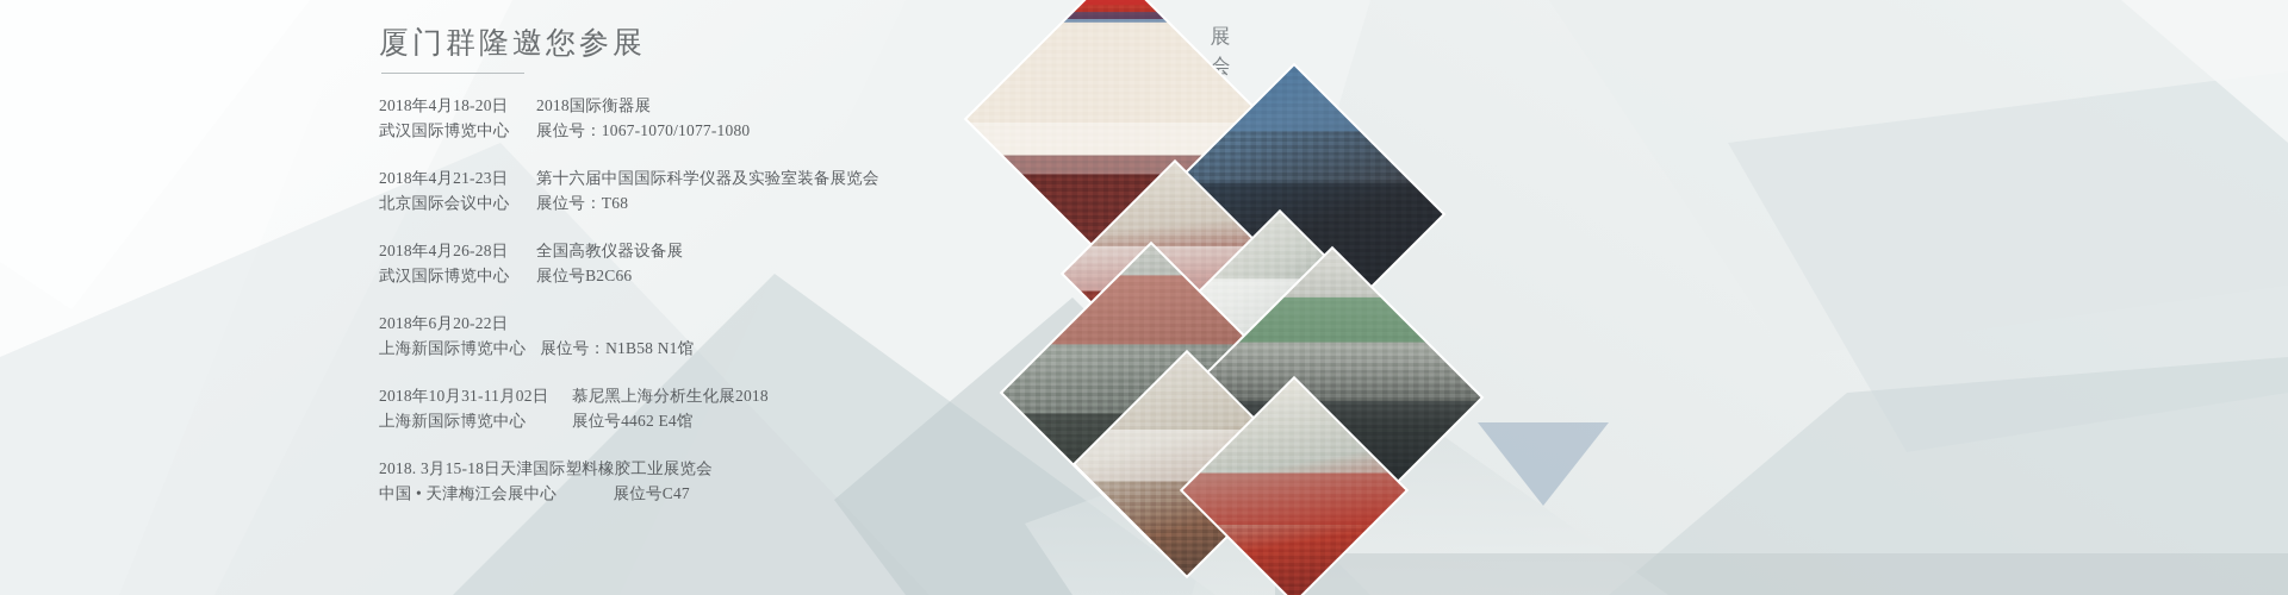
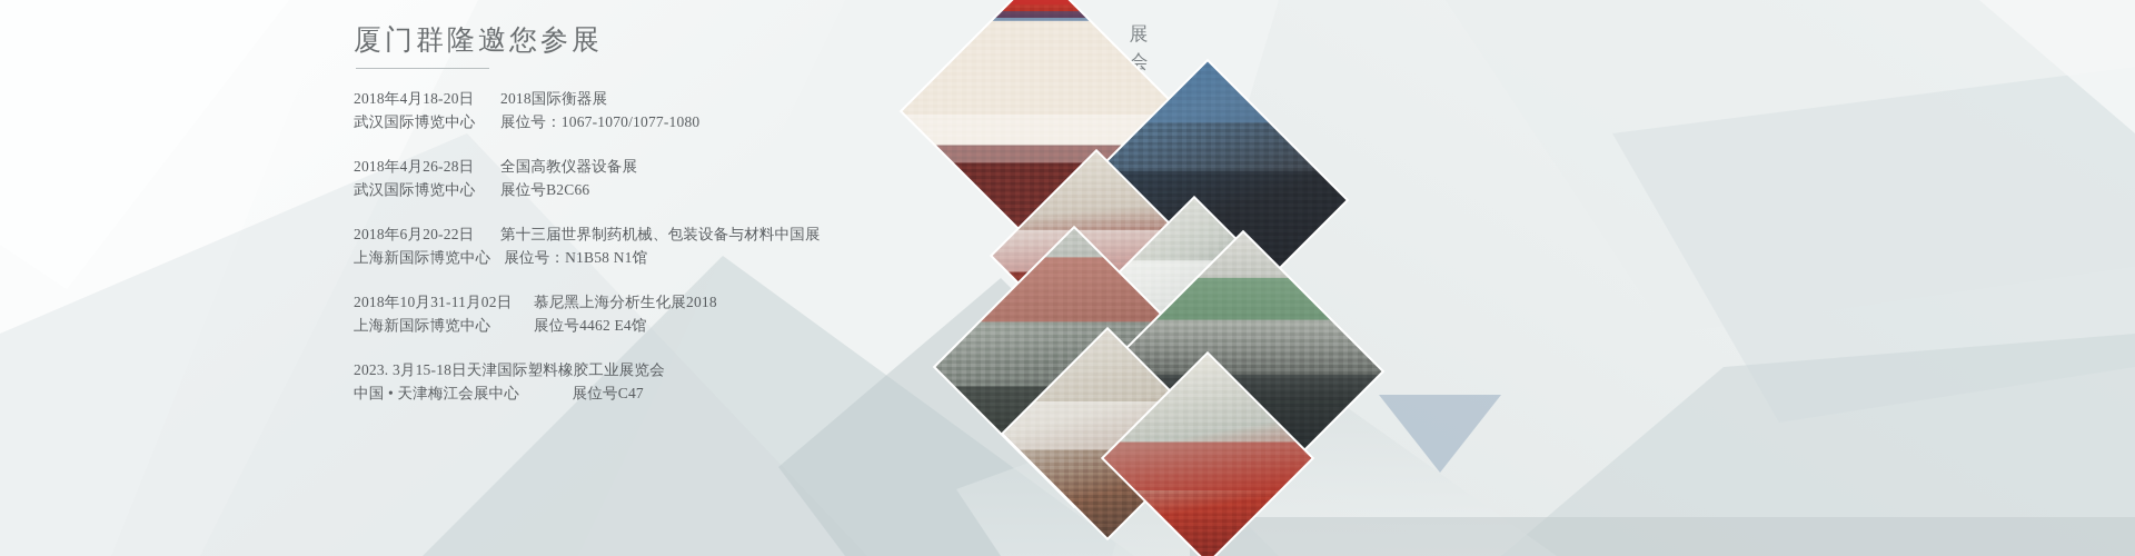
  厦门群隆邀您参展
  2018年4月18-20日
  2018国际衡器展
  武汉国际博览中心
  展位号：1067-1070/1077-1080
- 2018年4月21-23日
- 第十六届中国国际科学仪器及实验室装备展览会
- 北京国际会议中心
- 展位号：T68
  2018年4月26-28日
  全国高教仪器设备展
  武汉国际博览中心
  展位号B2C66
  2018年6月20-22日
+ 第十三届世界制药机械、包装设备与材料中国展
  上海新国际博览中心
  展位号：N1B58 N1馆
  2018年10月31-11月02日
  慕尼黑上海分析生化展2018
  上海新国际博览中心
  展位号4462 E4馆
- 2018. 3月15-18日天津国际塑料橡胶工业展览会
+ 2023. 3月15-18日天津国际塑料橡胶工业展览会
  中国 • 天津梅江会展中心 展位号C47
  展
  会
